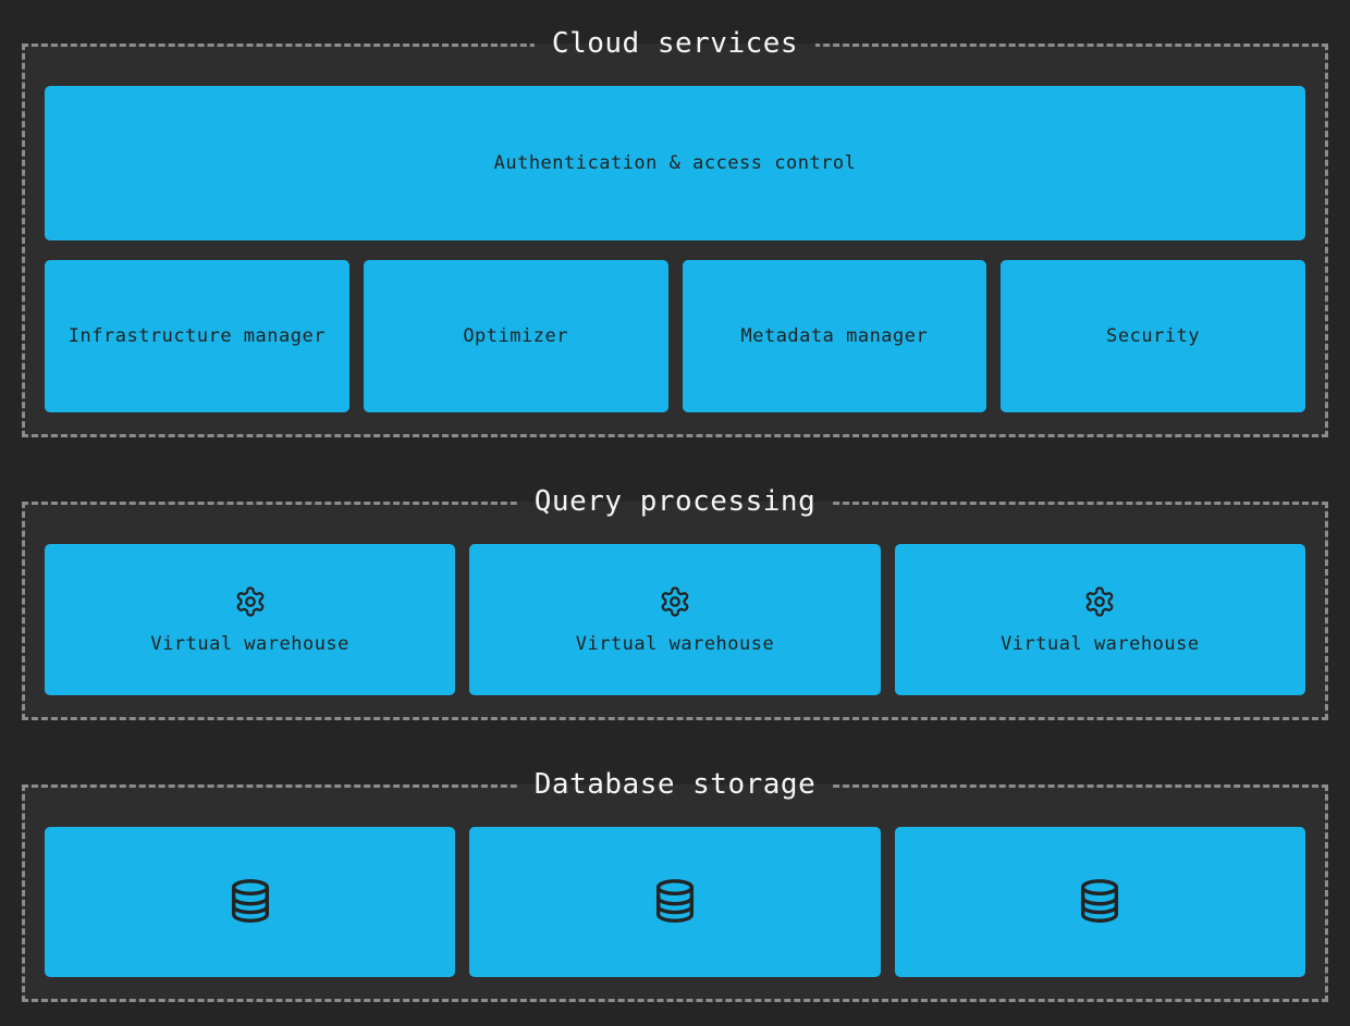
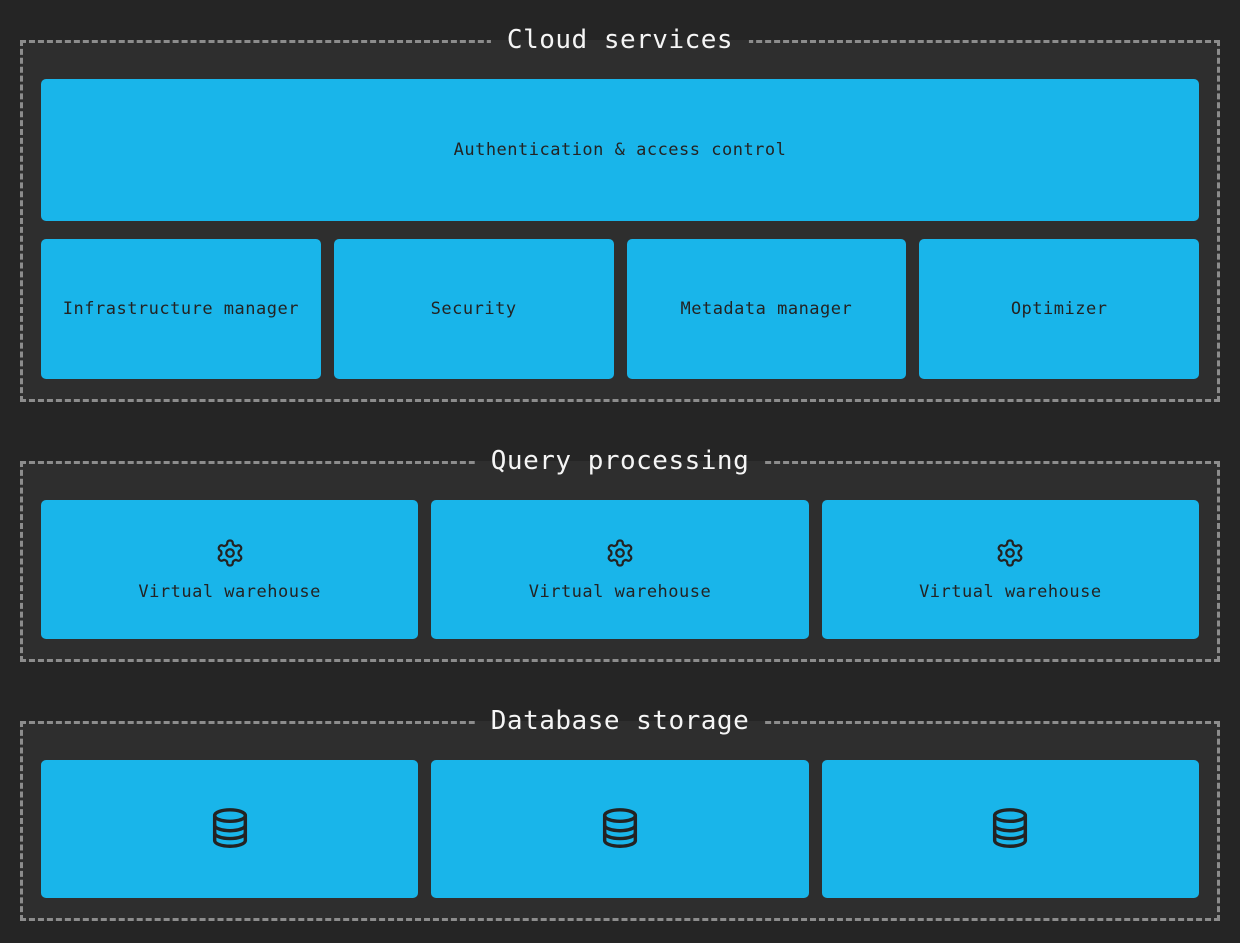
  Cloud services
  Authentication & access control
  Infrastructure manager
- Optimizer
+ Security
  Metadata manager
- Security
+ Optimizer
  Query processing
  Virtual warehouse
  Virtual warehouse
  Virtual warehouse
  Database storage
